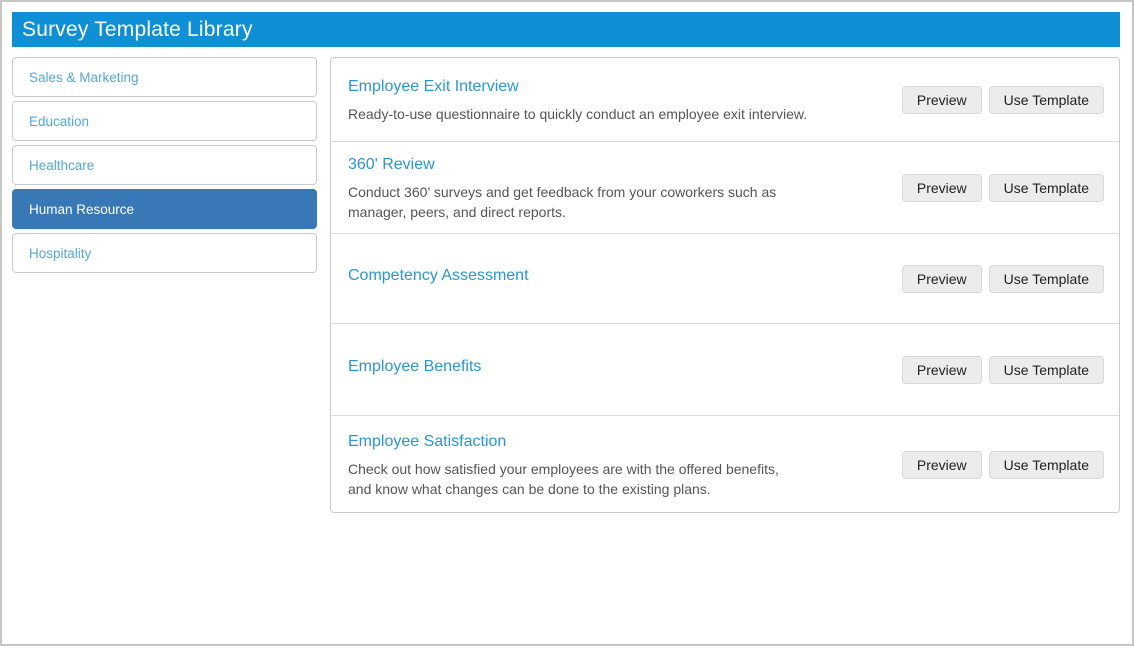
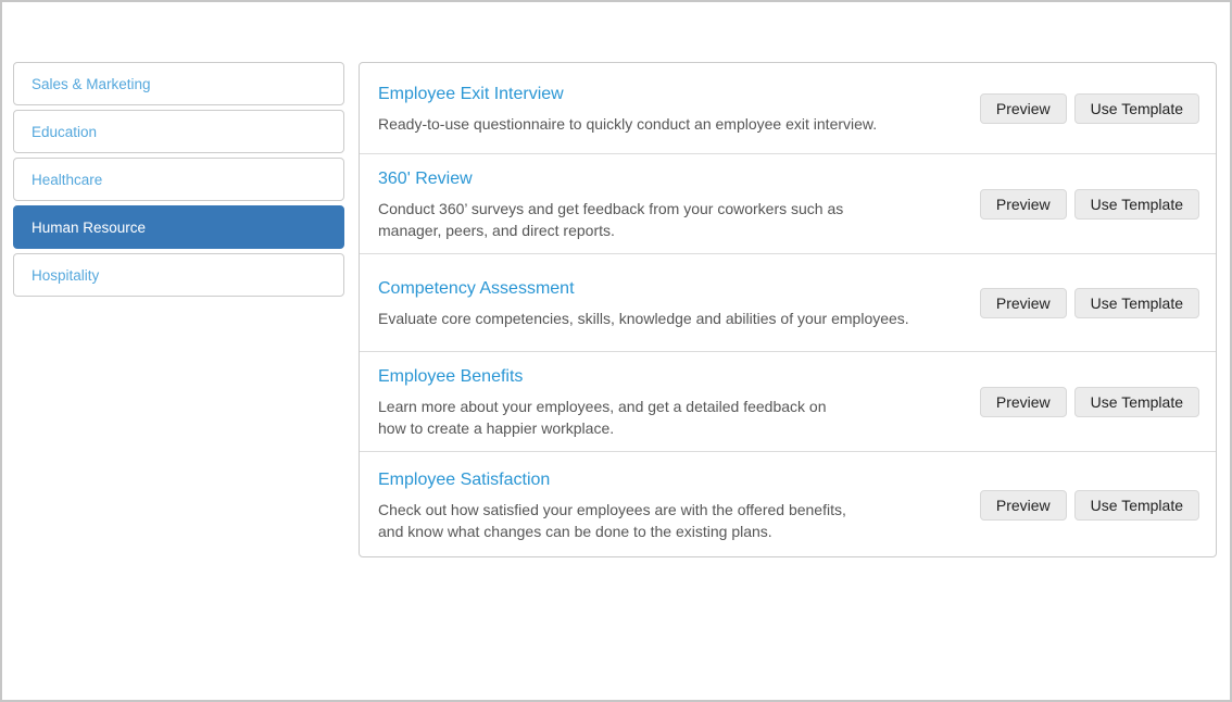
- Survey Template Library
  Sales & Marketing
  Education
  Healthcare
  Human Resource
  Hospitality
  Employee Exit Interview
  Ready-to-use questionnaire to quickly conduct an employee exit interview.
  Preview
  Use Template
  360' Review
  Conduct 360’ surveys and get feedback from your coworkers such as
  manager, peers, and direct reports.
  Preview
  Use Template
  Competency Assessment
+ Evaluate core competencies, skills, knowledge and abilities of your employees.
  Preview
  Use Template
  Employee Benefits
+ Learn more about your employees, and get a detailed feedback on
+ how to create a happier workplace.
  Preview
  Use Template
  Employee Satisfaction
  Check out how satisfied your employees are with the offered benefits,
  and know what changes can be done to the existing plans.
  Preview
  Use Template
